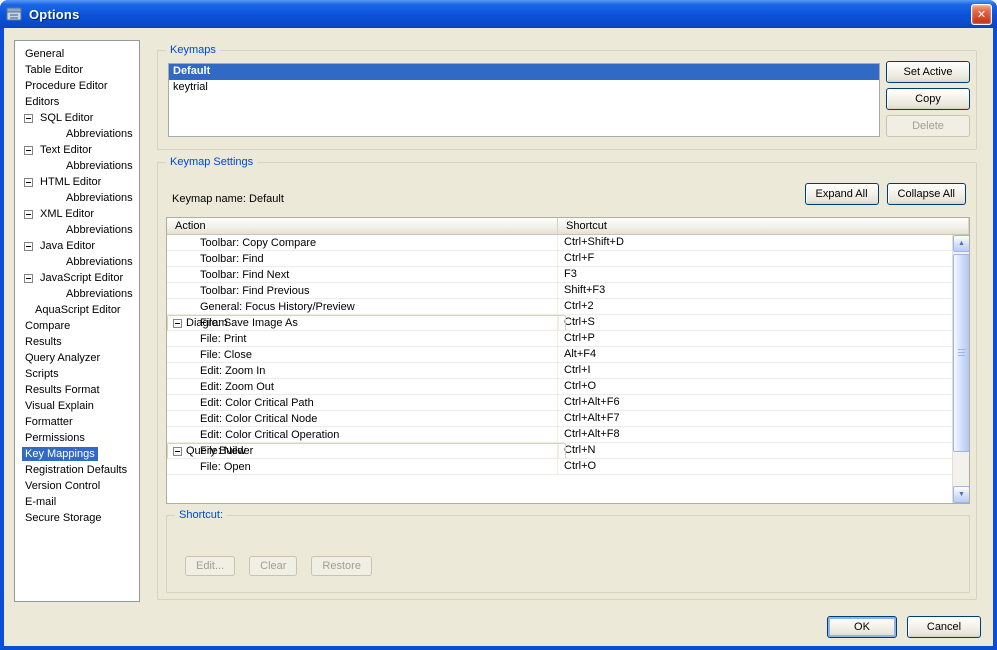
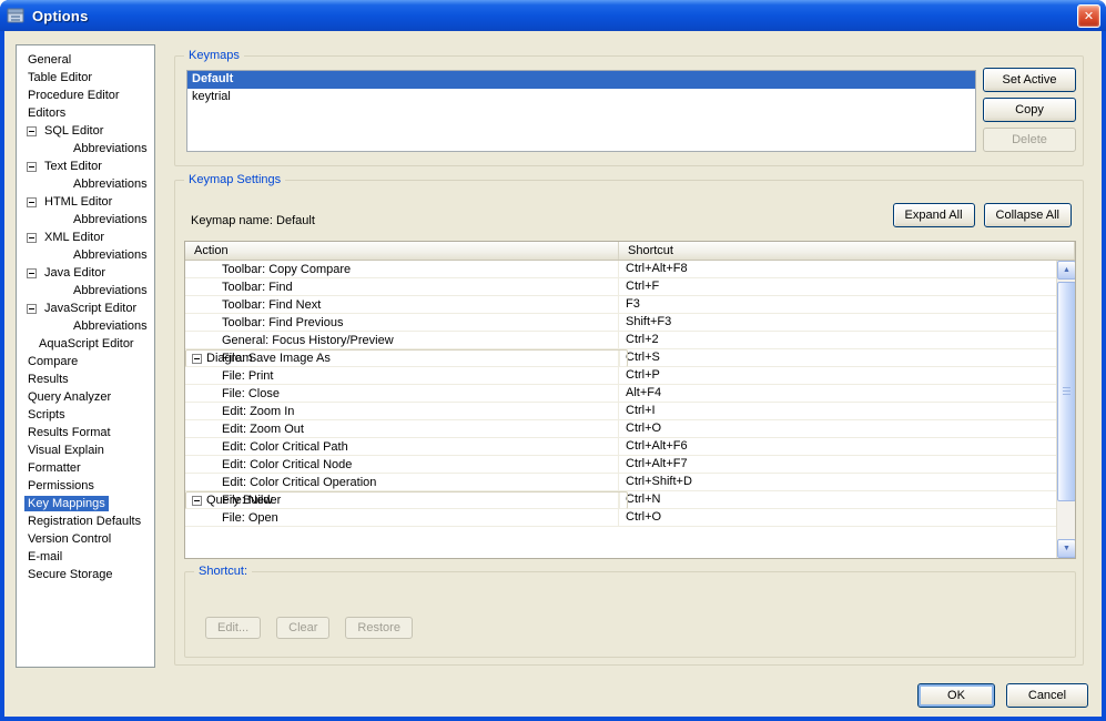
  Options
  ✕
  General
  Table Editor
  Procedure Editor
  Editors
  SQL Editor
  Abbreviations
  Text Editor
  Abbreviations
  HTML Editor
  Abbreviations
  XML Editor
  Abbreviations
  Java Editor
  Abbreviations
  JavaScript Editor
  Abbreviations
  AquaScript Editor
  Compare
  Results
  Query Analyzer
  Scripts
  Results Format
  Visual Explain
  Formatter
  Permissions
  Key Mappings
  Registration Defaults
  Version Control
  E-mail
  Secure Storage
  Keymaps
  Default
  keytrial
  Set Active
  Copy
  Delete
  Keymap Settings
  Keymap name: Default
  Expand All
  Collapse All
  Action
  Shortcut
  Toolbar: Copy Compare
- Ctrl+Shift+D
+ Ctrl+Alt+F8
  Toolbar: Find
  Ctrl+F
  Toolbar: Find Next
  F3
  Toolbar: Find Previous
  Shift+F3
  General: Focus History/Preview
  Ctrl+2
  Diagram
  File: Save Image As
  Ctrl+S
  File: Print
  Ctrl+P
  File: Close
  Alt+F4
  Edit: Zoom In
  Ctrl+I
  Edit: Zoom Out
  Ctrl+O
  Edit: Color Critical Path
  Ctrl+Alt+F6
  Edit: Color Critical Node
  Ctrl+Alt+F7
  Edit: Color Critical Operation
- Ctrl+Alt+F8
+ Ctrl+Shift+D
  Query Builder
  File: New
  Ctrl+N
  File: Open
  Ctrl+O
  Shortcut:
  Edit...
  Clear
  Restore
  OK
  Cancel
